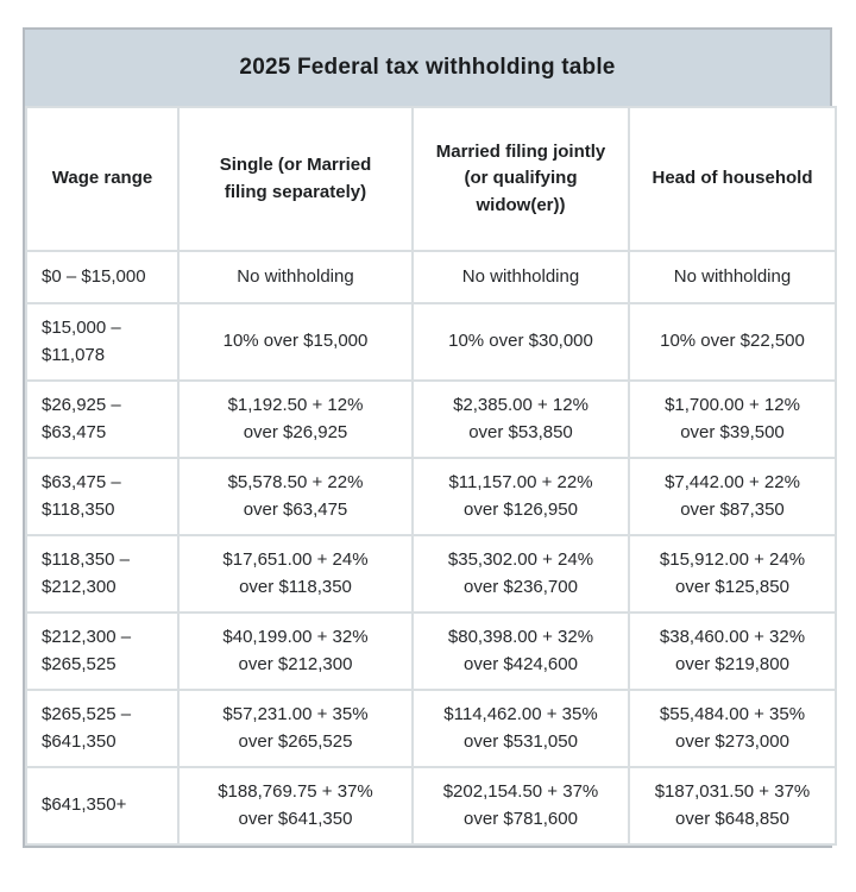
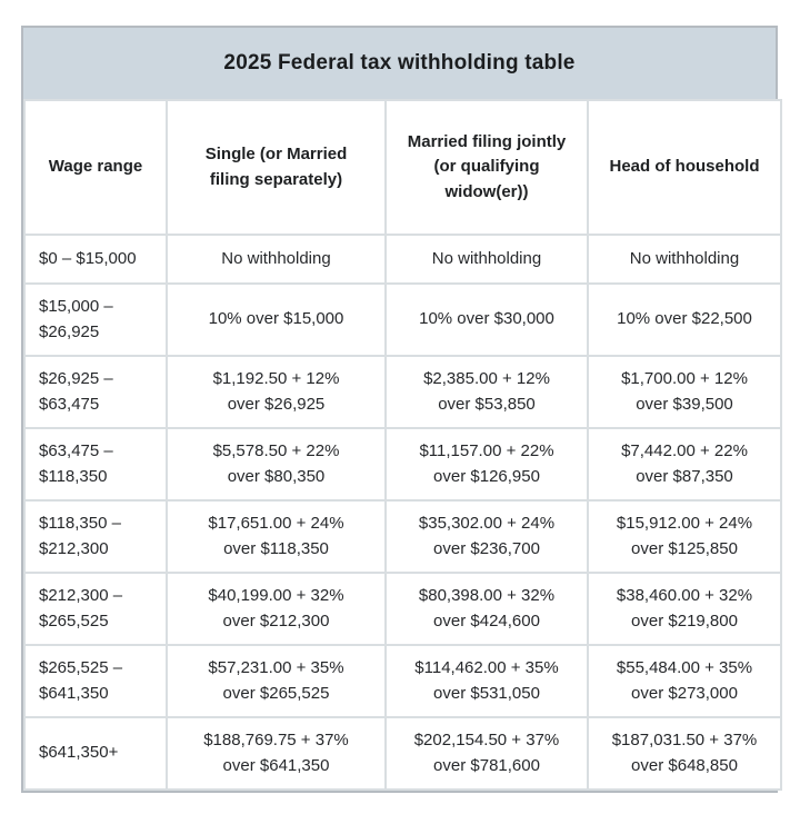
  2025 Federal tax withholding table
  Wage range	Single (or Married filing separately)	Married filing jointly (or qualifying widow(er))	Head of household
  $0 – $15,000	No withholding	No withholding	No withholding
- $15,000 – $11,078	10% over $15,000	10% over $30,000	10% over $22,500
+ $15,000 – $26,925	10% over $15,000	10% over $30,000	10% over $22,500
  $26,925 – $63,475	$1,192.50 + 12% over $26,925	$2,385.00 + 12% over $53,850	$1,700.00 + 12% over $39,500
- $63,475 – $118,350	$5,578.50 + 22% over $63,475	$11,157.00 + 22% over $126,950	$7,442.00 + 22% over $87,350
+ $63,475 – $118,350	$5,578.50 + 22% over $80,350	$11,157.00 + 22% over $126,950	$7,442.00 + 22% over $87,350
  $118,350 – $212,300	$17,651.00 + 24% over $118,350	$35,302.00 + 24% over $236,700	$15,912.00 + 24% over $125,850
  $212,300 – $265,525	$40,199.00 + 32% over $212,300	$80,398.00 + 32% over $424,600	$38,460.00 + 32% over $219,800
  $265,525 – $641,350	$57,231.00 + 35% over $265,525	$114,462.00 + 35% over $531,050	$55,484.00 + 35% over $273,000
  $641,350+	$188,769.75 + 37% over $641,350	$202,154.50 + 37% over $781,600	$187,031.50 + 37% over $648,850
